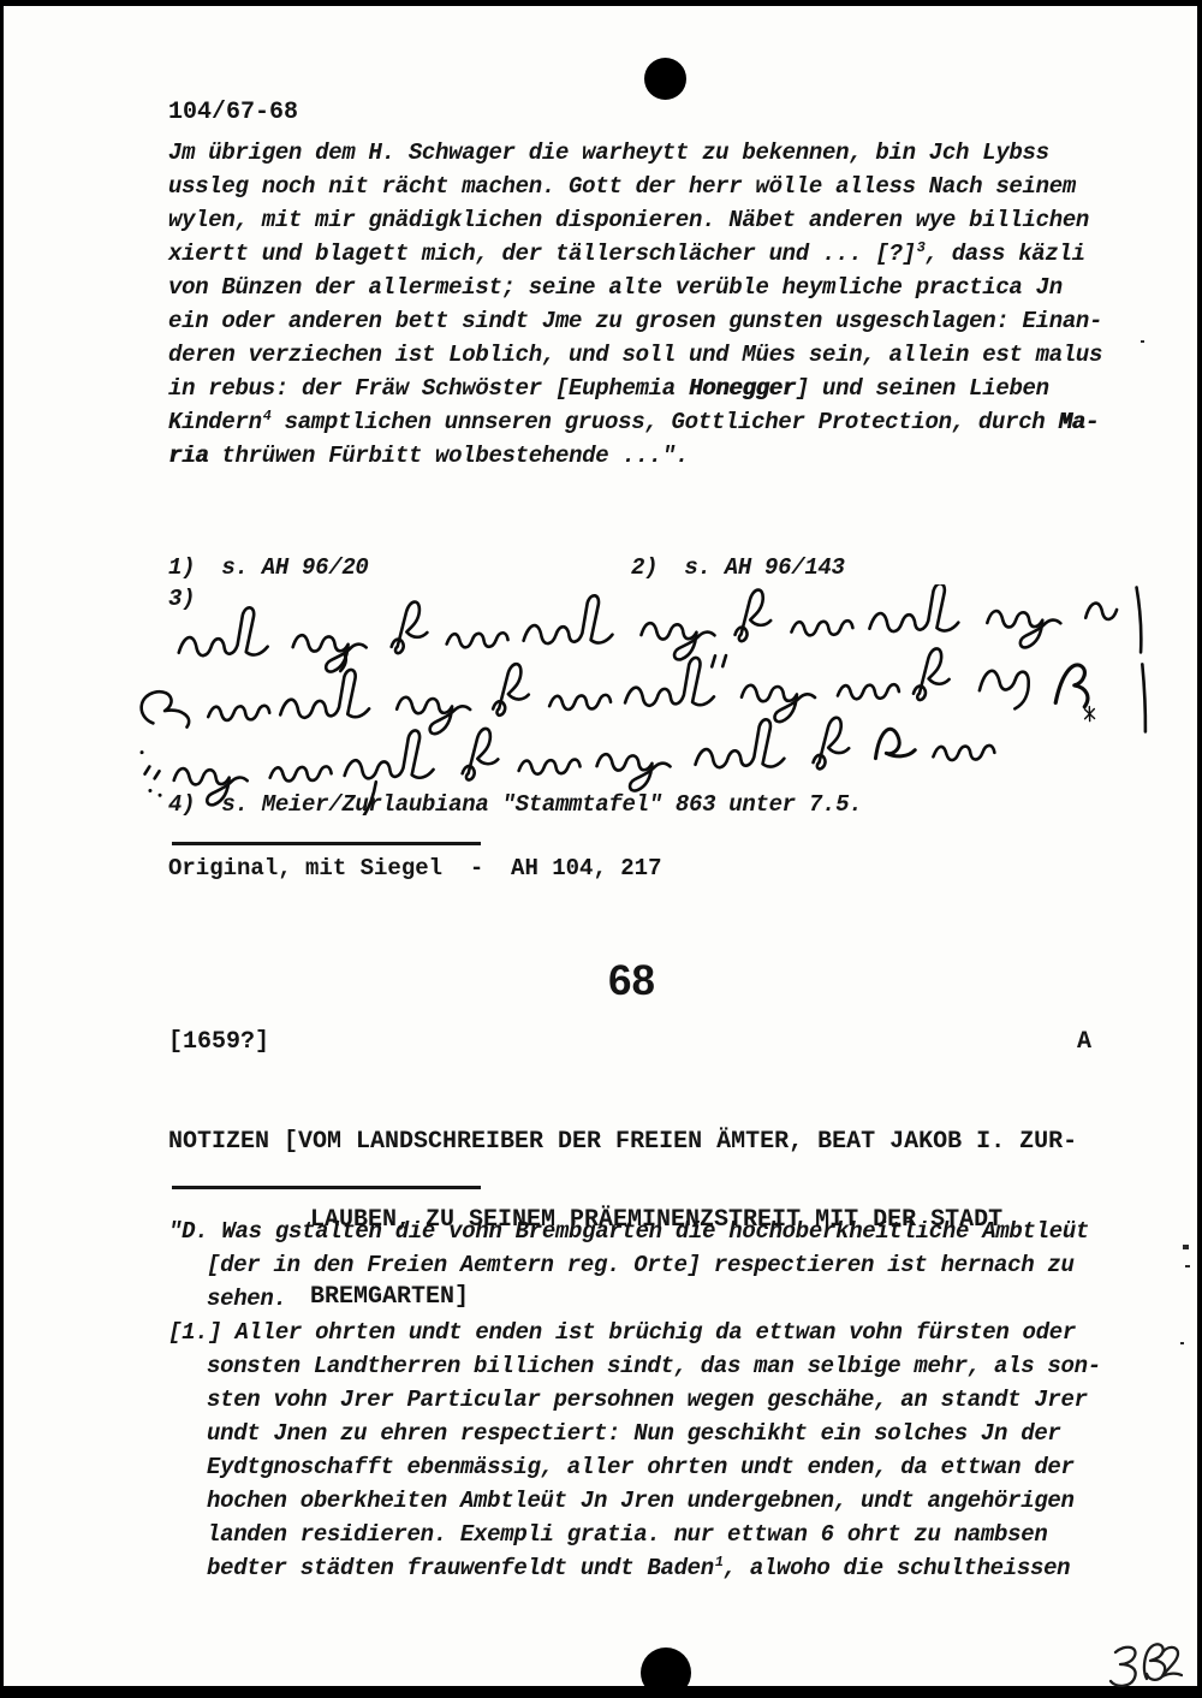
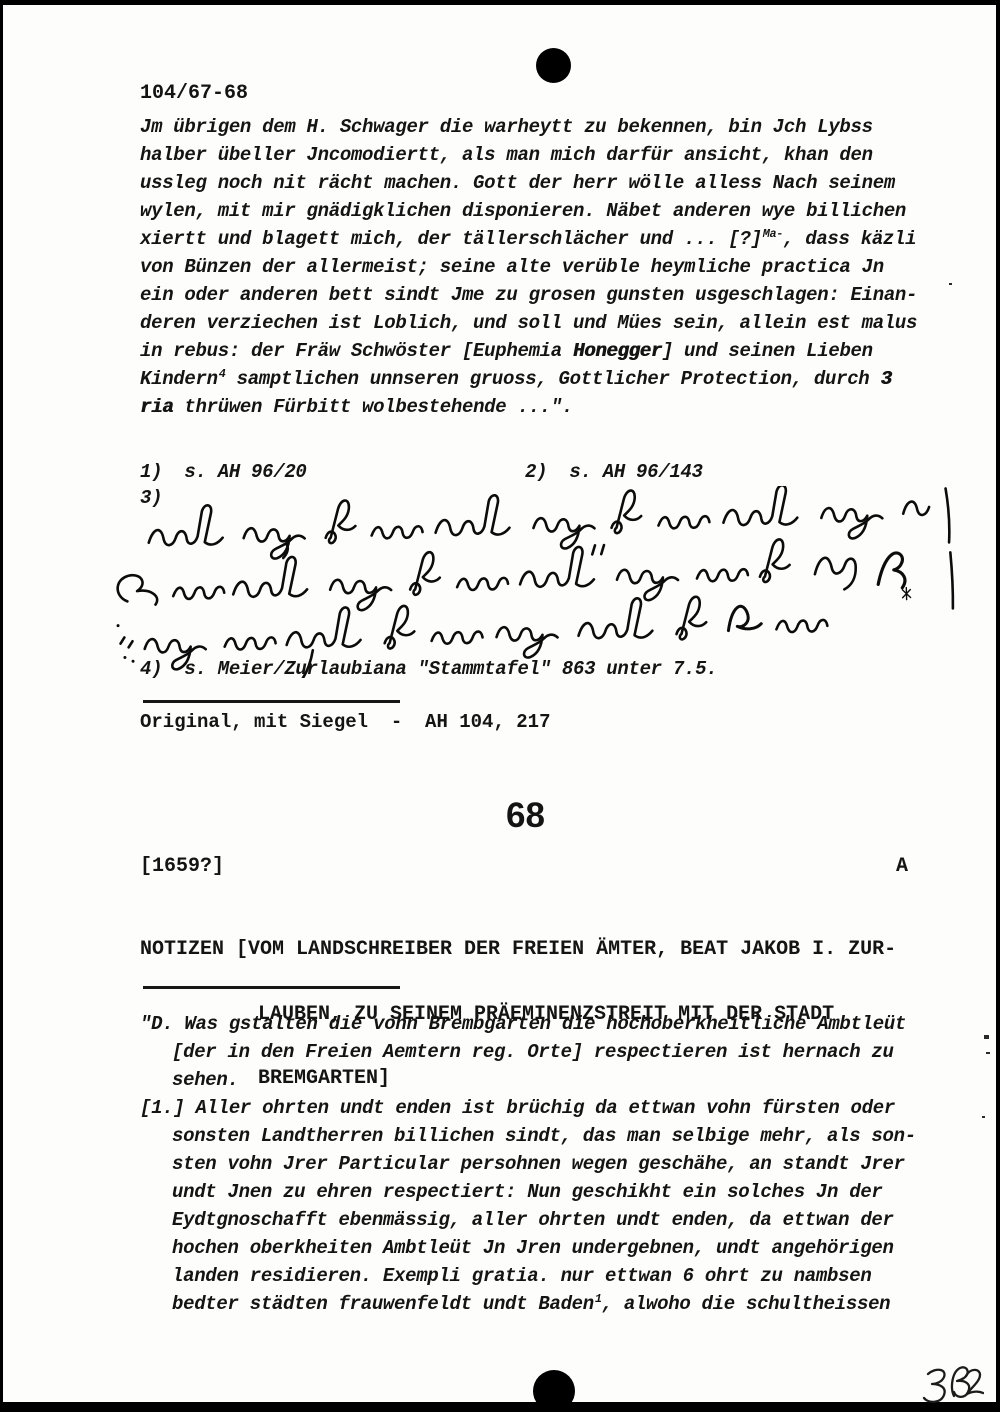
  104/67-68
  Jm übrigen dem H. Schwager die warheytt zu bekennen, bin Jch Lybss
+ halber übeller Jncomodiertt, als man mich darfür ansicht, khan den
  ussleg noch nit rächt machen. Gott der herr wölle alless Nach seinem
  wylen, mit mir gnädigklichen disponieren. Näbet anderen wye billichen
- xiertt und blagett mich, der tällerschlächer und ... [?]3, dass käzli
+ xiertt und blagett mich, der tällerschlächer und ... [?]Ma-, dass käzli
  von Bünzen der allermeist; seine alte verüble heymliche practica Jn
  ein oder anderen bett sindt Jme zu grosen gunsten usgeschlagen: Einan-
  deren verziechen ist Loblich, und soll und Mües sein, allein est malus
  in rebus: der Fräw Schwöster [Euphemia Honegger] und seinen Lieben
- Kindern4 samptlichen unnseren gruoss, Gottlicher Protection, durch Ma-
+ Kindern4 samptlichen unnseren gruoss, Gottlicher Protection, durch 3
  ria thrüwen Fürbitt wolbestehende ...".
  1) s. AH 96/20
  2) s. AH 96/143
  3)
  4) s. Meier/Zurlaubiana "Stammtafel" 863 unter 7.5.
  Original, mit Siegel - AH 104, 217
  68
  [1659?]
  A
  NOTIZEN [VOM LANDSCHREIBER DER FREIEN ÄMTER, BEAT JAKOB I. ZUR-
  LAUBEN, ZU SEINEM PRÄEMINENZSTREIT MIT DER STADT
  BREMGARTEN]
  "D. Was gstalten die vohn Brembgarten die hochoberkheitliche Ambtleüt
  [der in den Freien Aemtern reg. Orte] respectieren ist hernach zu
  sehen.
  [1.] Aller ohrten undt enden ist brüchig da ettwan vohn fürsten oder
  sonsten Landtherren billichen sindt, das man selbige mehr, als son-
  sten vohn Jrer Particular persohnen wegen geschähe, an standt Jrer
  undt Jnen zu ehren respectiert: Nun geschikht ein solches Jn der
  Eydtgnoschafft ebenmässig, aller ohrten undt enden, da ettwan der
  hochen oberkheiten Ambtleüt Jn Jren undergebnen, undt angehörigen
  landen residieren. Exempli gratia. nur ettwan 6 ohrt zu nambsen
  bedter städten frauwenfeldt undt Baden1, alwoho die schultheissen
